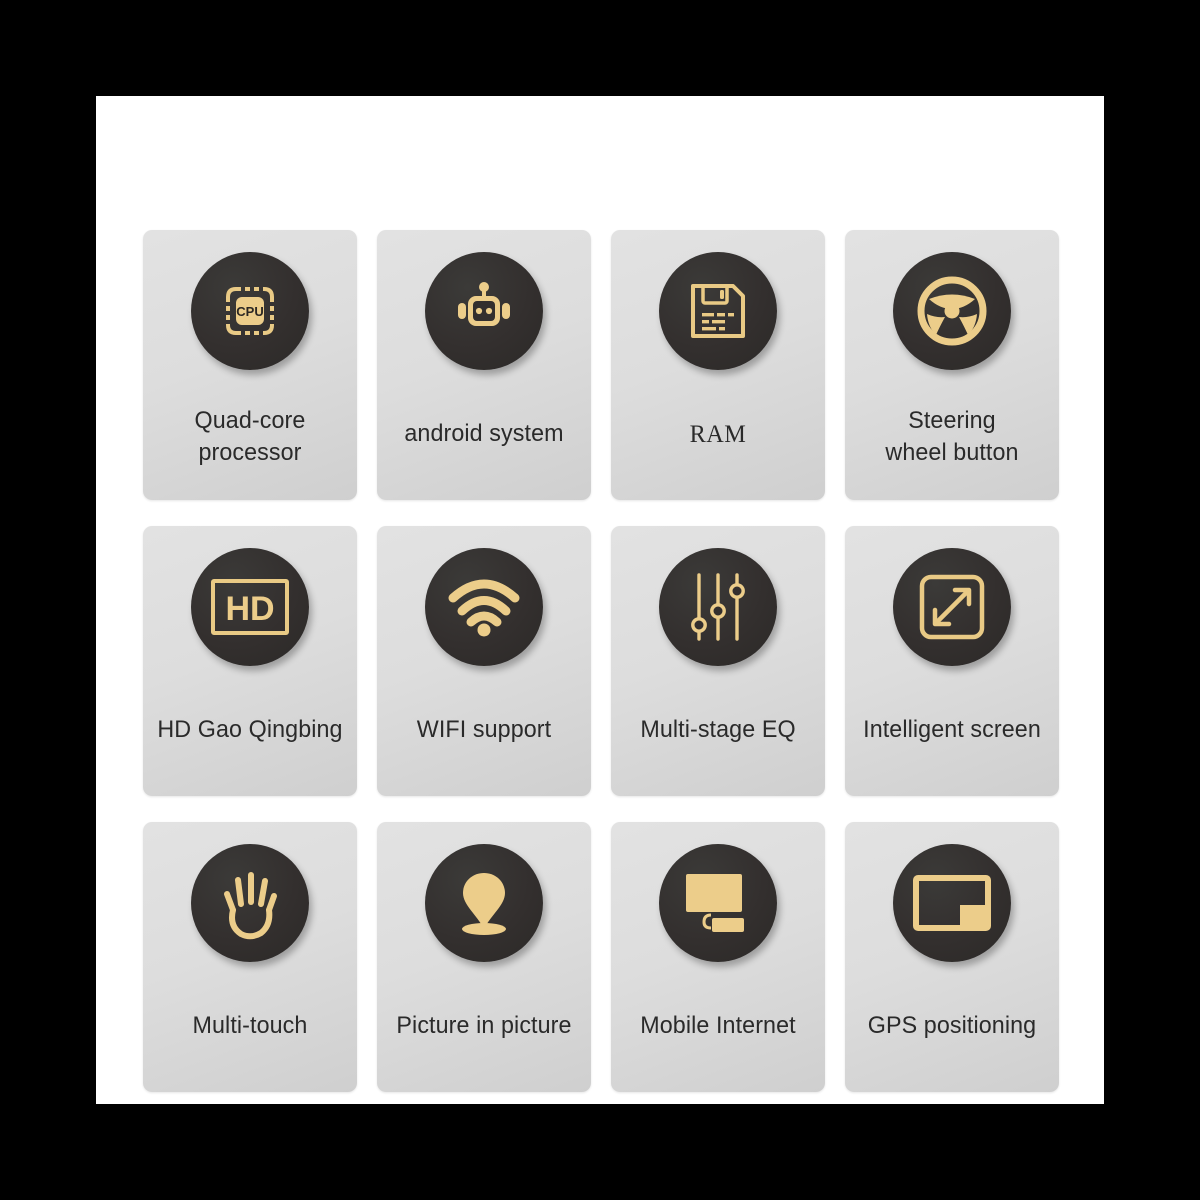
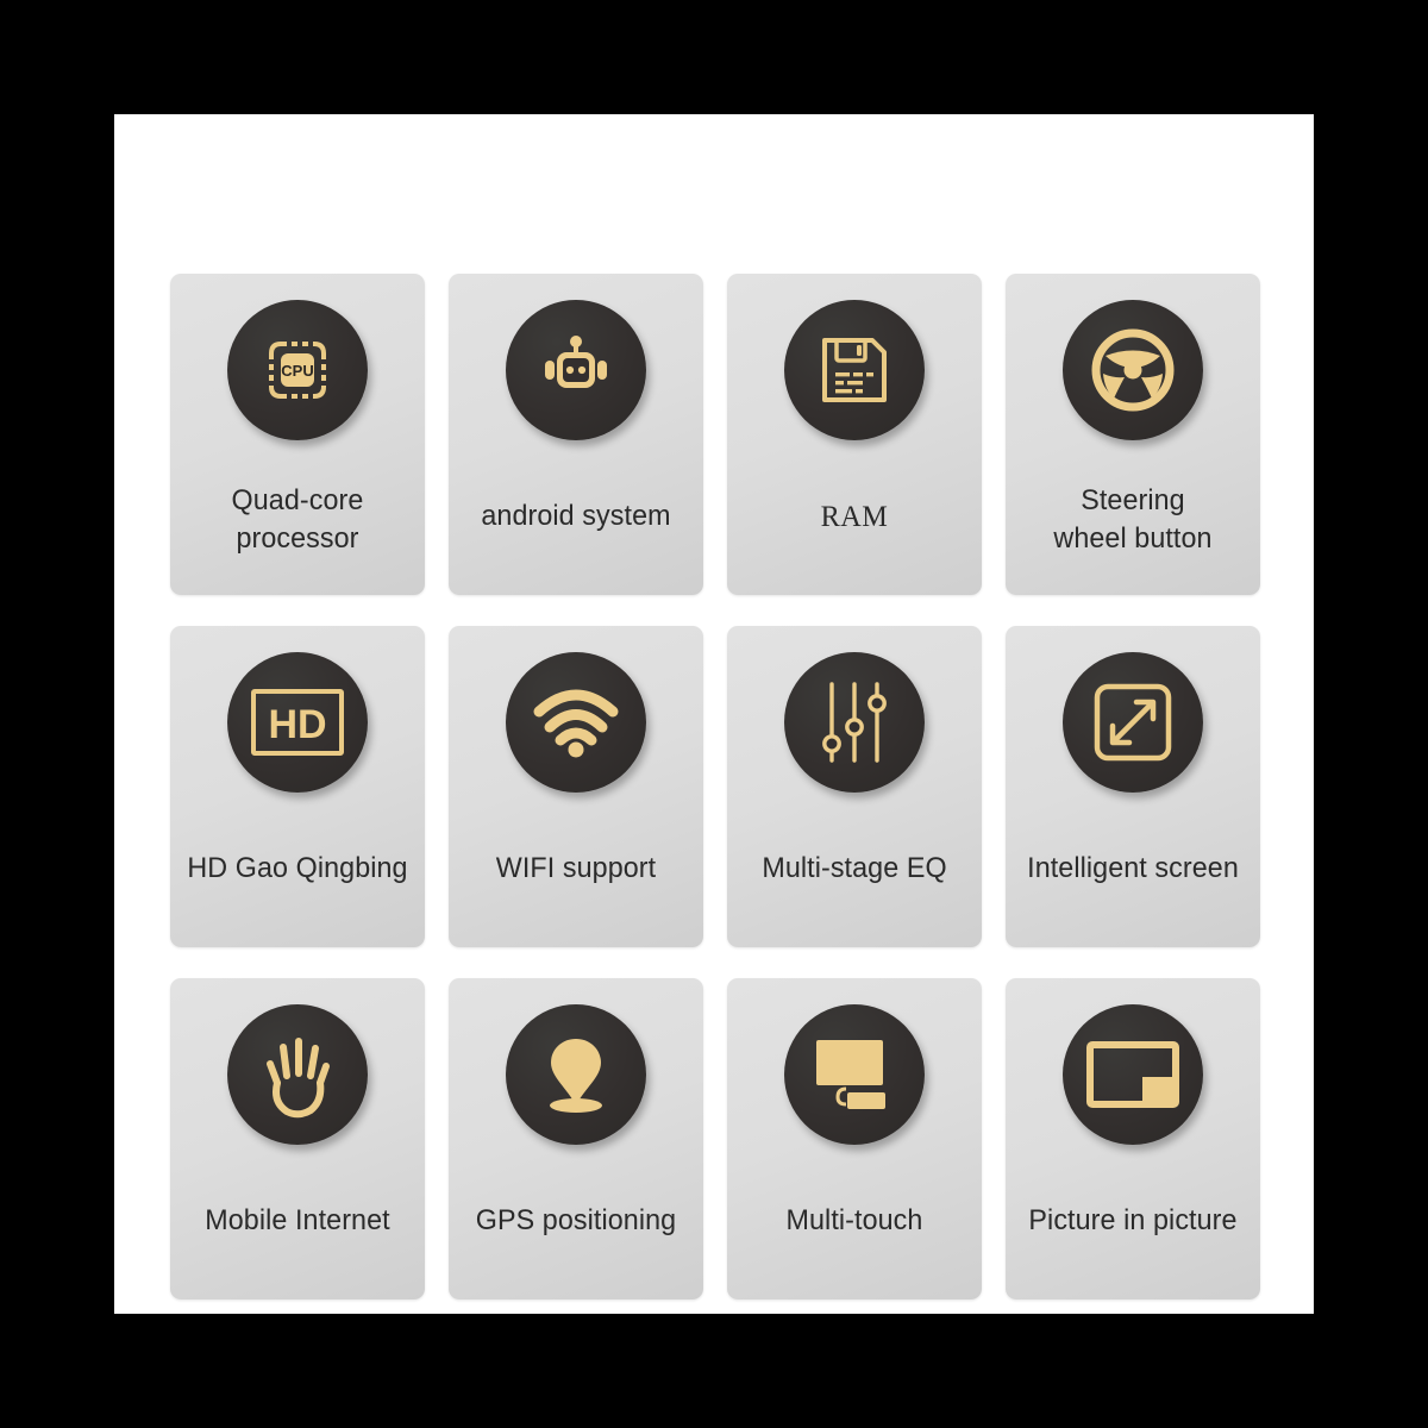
  CPU
  Quad-core
  processor
  android system
  RAM
  Steering
  wheel button
  HD
  HD Gao Qingbing
  WIFI support
  Multi-stage EQ
  Intelligent screen
- Multi-touch
+ Mobile Internet
- Picture in picture
+ GPS positioning
- Mobile Internet
+ Multi-touch
- GPS positioning
+ Picture in picture
